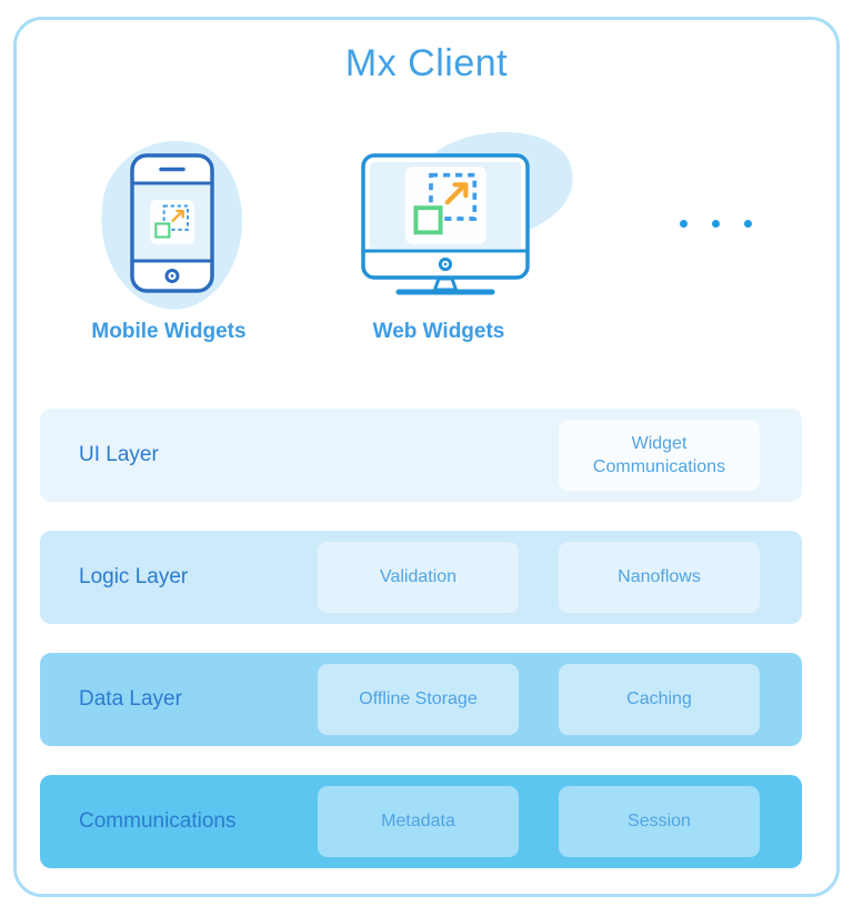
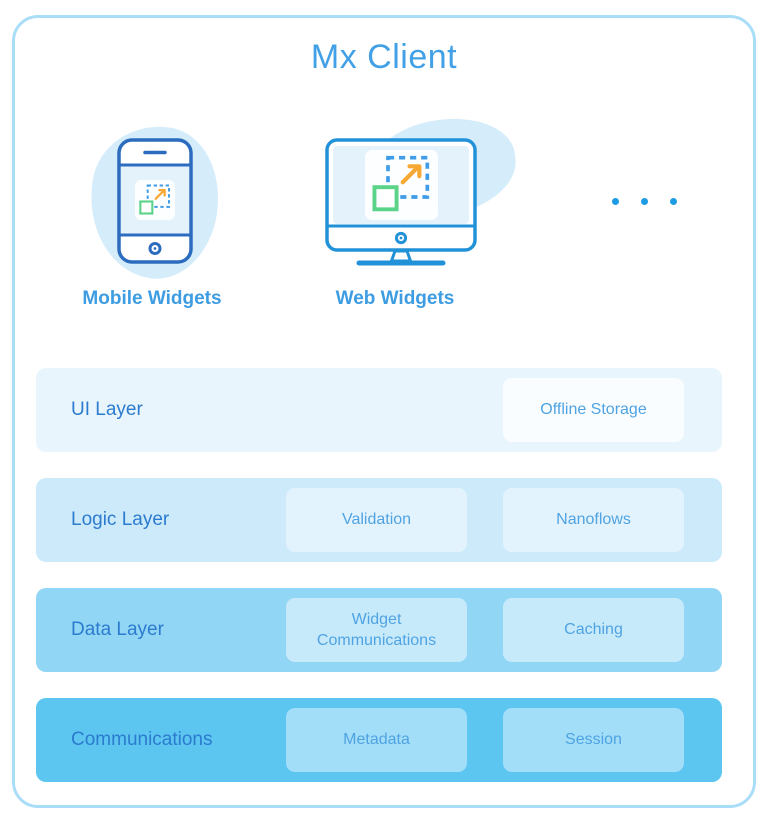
  Mx Client
  Mobile Widgets
  Web Widgets
  UI Layer
- Widget Communications
+ Offline Storage
  Logic Layer
  Validation
  Nanoflows
  Data Layer
- Offline Storage
+ Widget Communications
  Caching
  Communications
  Metadata
  Session
